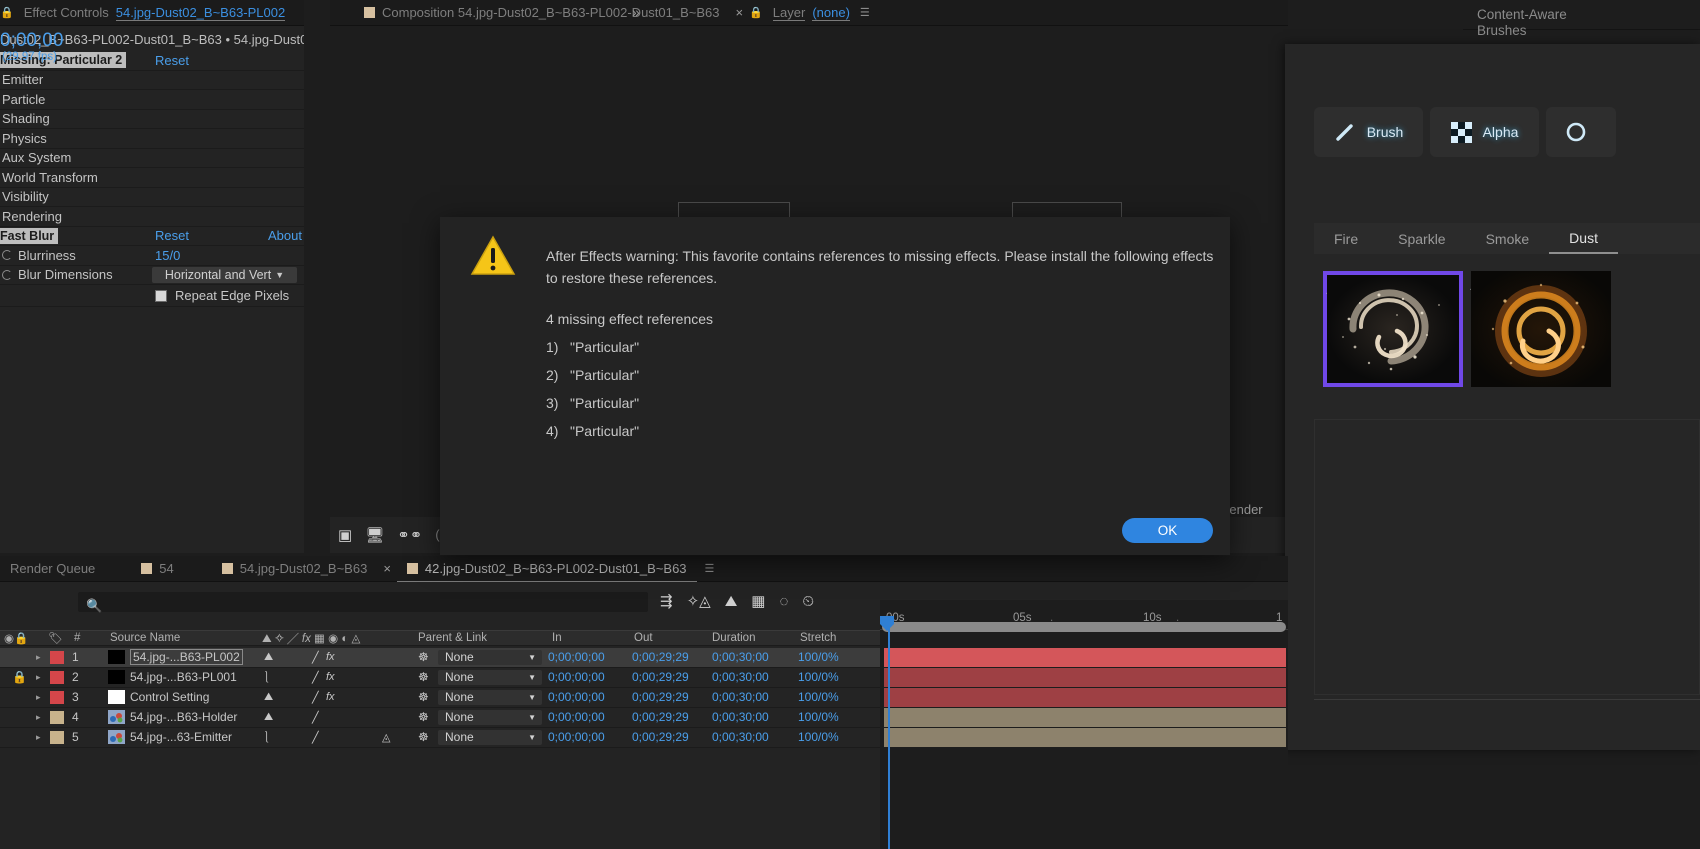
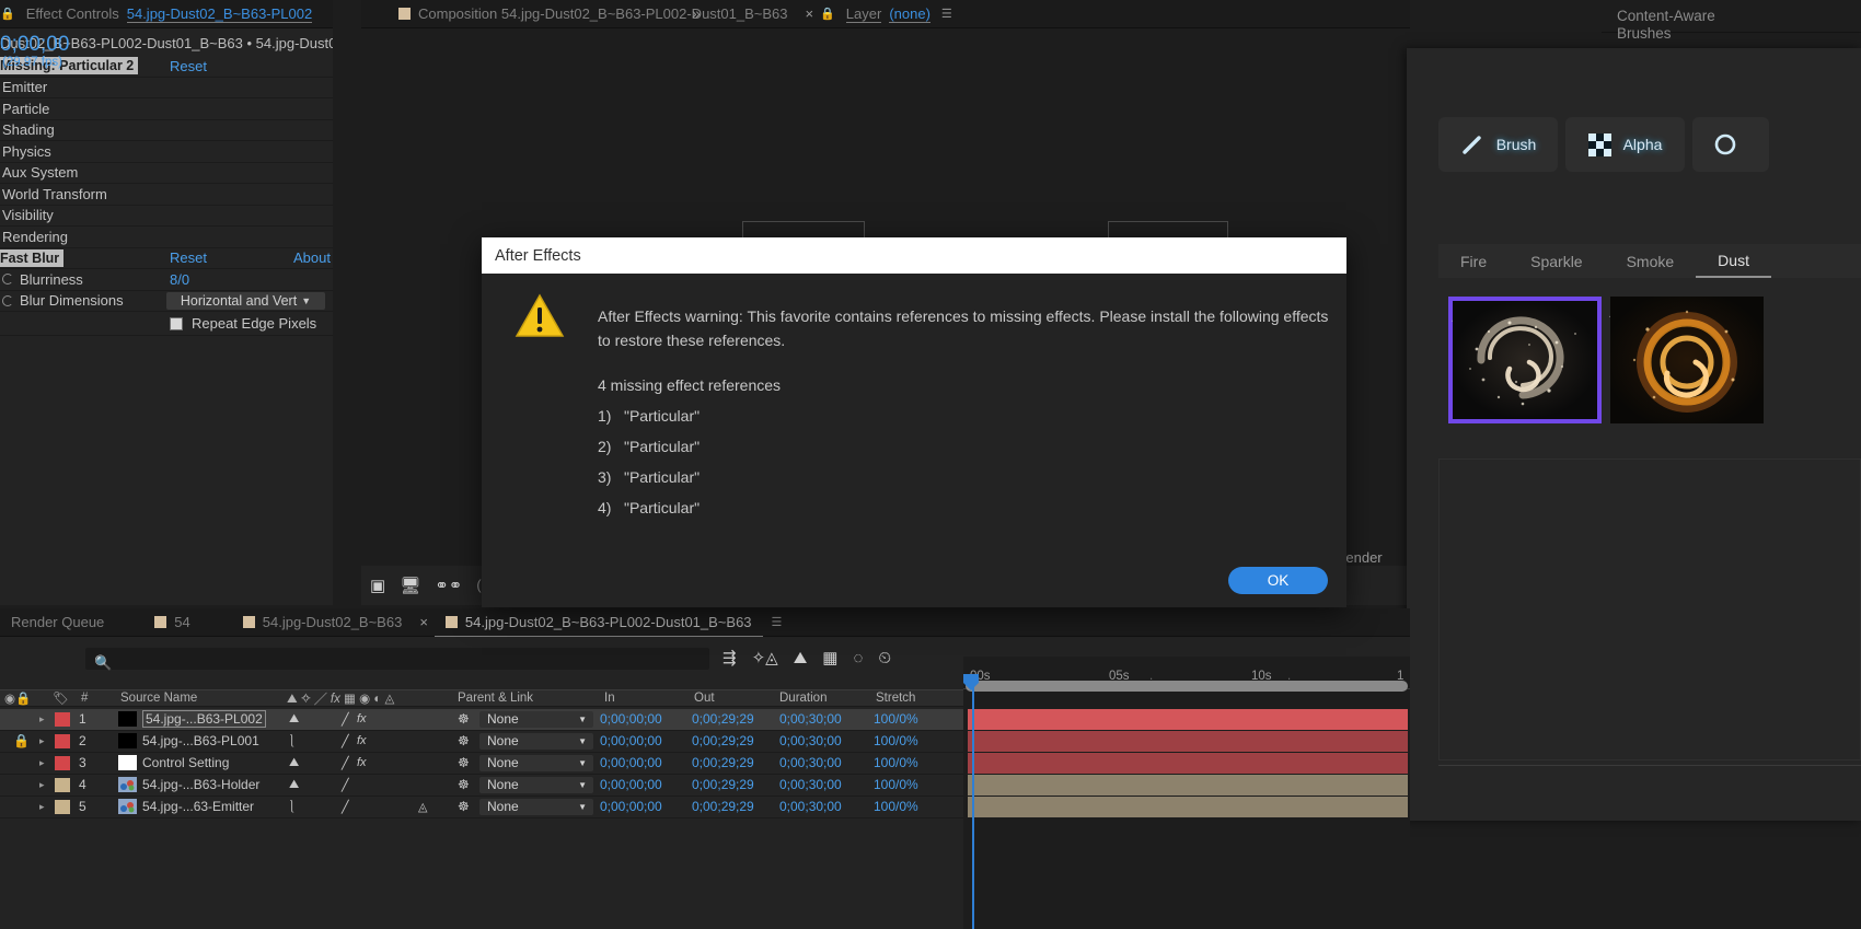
  🔒
  Effect Controls
  54.jpg-Dust02_B~B63-PL002
  Dust02_B~B63-PL002-Dust01_B~B63 • 54.jpg-Dust0
  Missing: Particular 2
  Reset
  Emitter
  Particle
  Shading
  Physics
  Aux System
  World Transform
  Visibility
  Rendering
  Fast Blur
  Reset
  About
  Blurriness
- 15/0
+ 8/0
  Blur Dimensions
  Horizontal and Vert
  ▼
  Repeat Edge Pixels
  Composition 54.jpg-Dust02_B~B63-PL002-Dust01_B~B63
  ×
  🔒
  Layer
  (none)
  ☰
  »
  ▣
  🖥
  ⚭⚭
  ender
  Content-Aware
  Brushes
  Brush
  Alpha
  Fire
  Sparkle
  Smoke
  Dust
  Render Queue
  54
  54.jpg-Dust02_B~B63
  ×
- 42.jpg-Dust02_B~B63-PL002-Dust01_B~B63
+ 54.jpg-Dust02_B~B63-PL002-Dust01_B~B63
  ☰
  0;00;00
  (29.97 fps)
  🔍
  ⇶
  ✧◬
  ⛰
  ▦
  ◌
  ⏲
  ◉
  🔒
  🏷
  #
  Source Name
  ⛰ ✧ ╱ fx ▦ ◉ ◐ ◬
  Parent & Link
  In
  Out
  Duration
  Stretch
  ▸
  1
  54.jpg-...B63-PL002
  ⛰
  ╱
  fx
  ☸
  None
  ▼
  0;00;00;00
  0;00;29;29
  0;00;30;00
  100/0%
  🔒
  ▸
  2
  54.jpg-...B63-PL001
  ⎱
  ╱
  fx
  ☸
  None
  ▼
  0;00;00;00
  0;00;29;29
  0;00;30;00
  100/0%
  ▸
  3
  Control Setting
  ⛰
  ╱
  fx
  ☸
  None
  ▼
  0;00;00;00
  0;00;29;29
  0;00;30;00
  100/0%
  ▸
  4
  54.jpg-...B63-Holder
  ⛰
  ╱
  ☸
  None
  ▼
  0;00;00;00
  0;00;29;29
  0;00;30;00
  100/0%
  ▸
  5
  54.jpg-...63-Emitter
  ⎱
  ╱
  ◬
  ☸
  None
  ▼
  0;00;00;00
  0;00;29;29
  0;00;30;00
  100/0%
  05s
  10s
  1
  .
  .
+ After Effects
  After Effects warning: This favorite contains references to missing effects. Please install the following effects to restore these references.
  4 missing effect references
  1) "Particular"
  2) "Particular"
  3) "Particular"
  4) "Particular"
  OK
